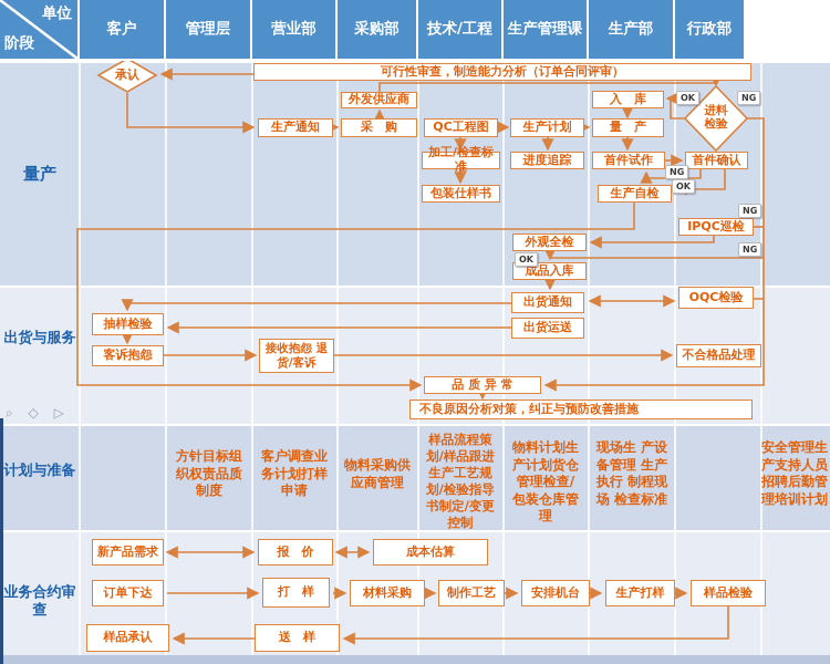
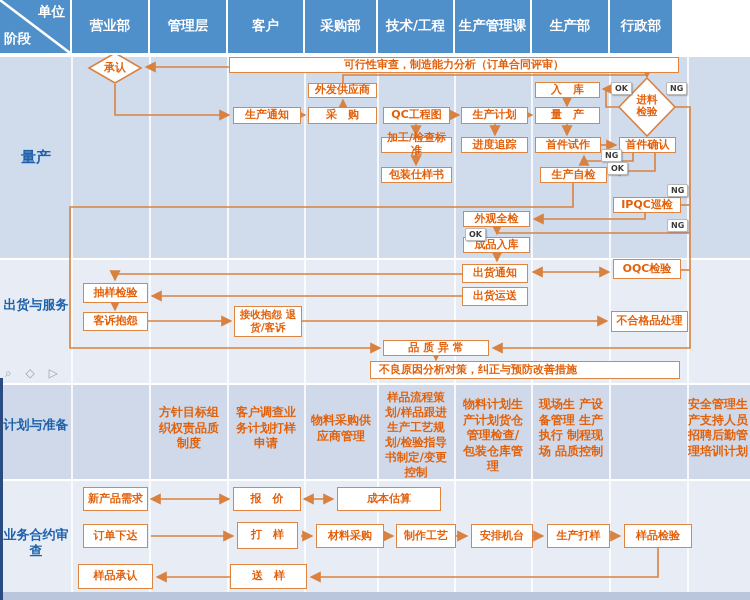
  承认
  进料检验
  可行性审查，制造能力分析（订单合同评审）
  外发供应商
  生产通知
  采 购
  QC工程图
  生产计划
  入 库
  量 产
  加工/检查标准
  进度追踪
  首件试作
  首件确认
  包装仕样书
  生产自检
  IPQC巡检
  外观全检
  成品入库
  出货通知
  OQC检验
  出货运送
  抽样检验
  客诉抱怨
  接收抱怨 退货/客诉
  不合格品处理
  品 质 异 常
  不良原因分析对策，纠正与预防改善措施
  新产品需求
  报 价
  成本估算
  订单下达
  打 样
  材料采购
  制作工艺
  安排机台
  生产打样
  样品检验
  样品承认
  送 样
  OK
  NG
  NG
  OK
  NG
  NG
  OK
  量产
  出货与服务
  计划与准备
  业务合约审查
  方针目标组织权责品质制度
  客户调查业务计划打样申请
  物料采购供应商管理
  样品流程策划/样品跟进生产工艺规划/检验指导书制定/变更控制
  物料计划生产计划货仓管理检查/包装仓库管理
- 现场生 产设备管理 生产执行 制程现场 检查标准
+ 现场生 产设备管理 生产执行 制程现场 品质控制
  安全管理生产支持人员招聘后勤管理培训计划
  ⌕ ◇ ▷
  单位
  阶段
- 客户
+ 营业部
  管理层
- 营业部
+ 客户
  采购部
  技术/工程
  生产管理课
  生产部
  行政部
